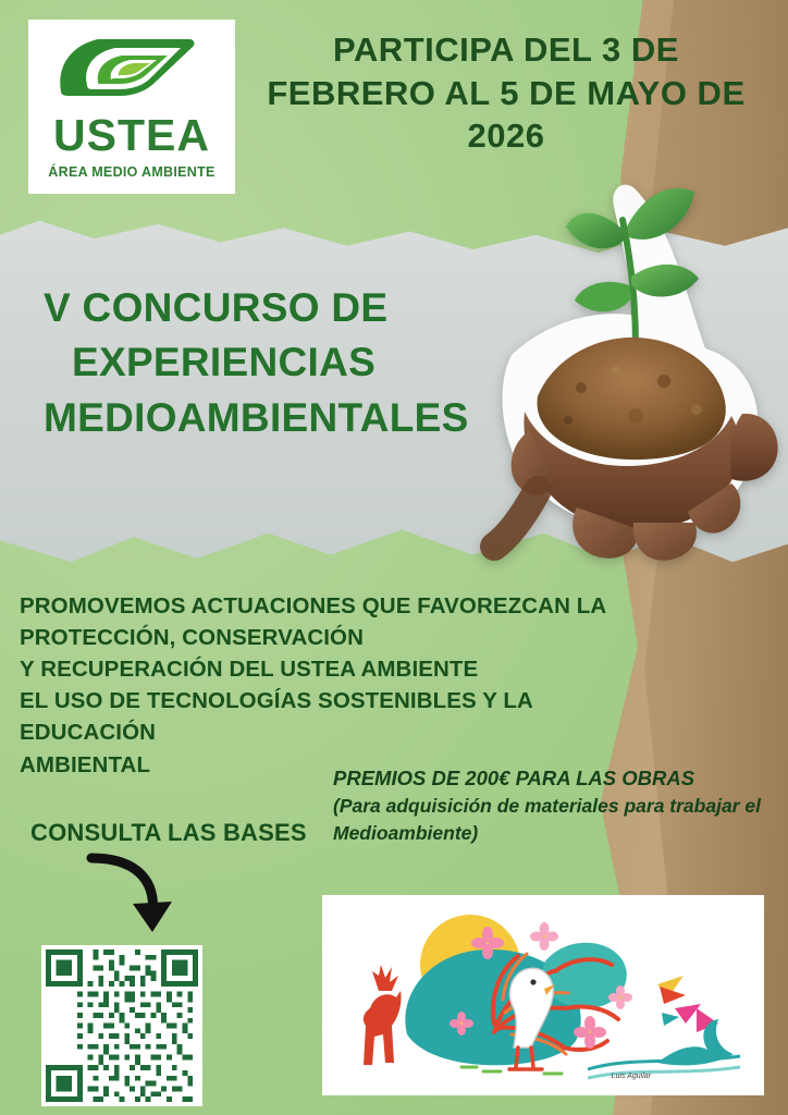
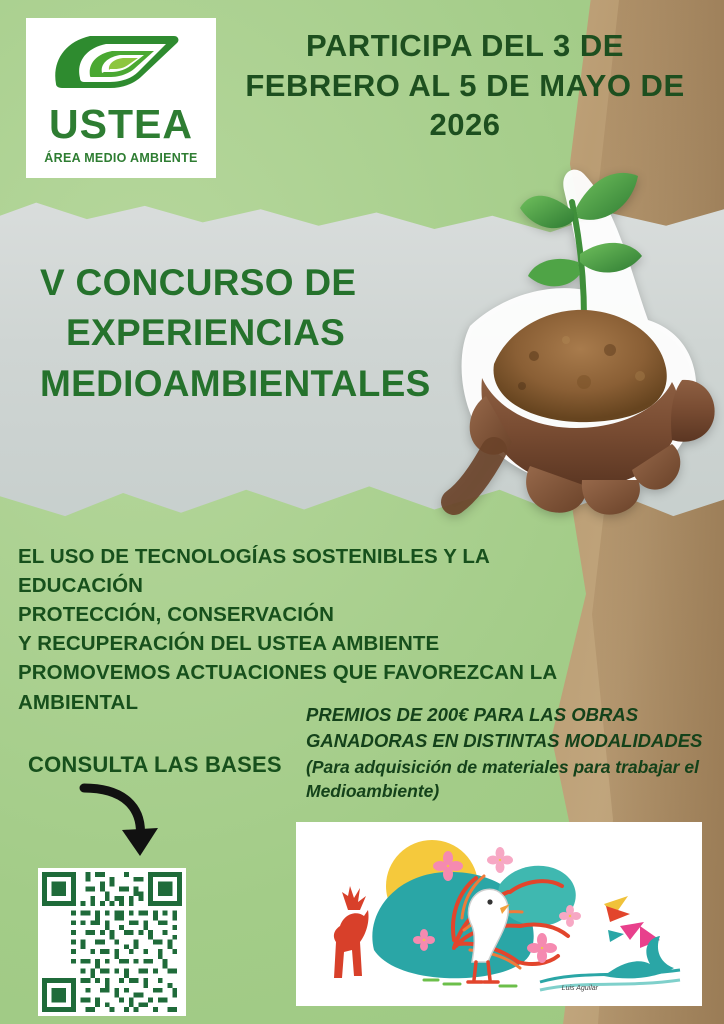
  USTEA
  ÁREA MEDIO AMBIENTE
  PARTICIPA DEL 3 DE FEBRERO AL 5 DE MAYO DE 2026
  V CONCURSO DE
  EXPERIENCIAS
  MEDIOAMBIENTALES
- PROMOVEMOS ACTUACIONES QUE FAVOREZCAN LA
+ EL USO DE TECNOLOGÍAS SOSTENIBLES Y LA EDUCACIÓN
  PROTECCIÓN, CONSERVACIÓN
  Y RECUPERACIÓN DEL USTEA AMBIENTE
- EL USO DE TECNOLOGÍAS SOSTENIBLES Y LA EDUCACIÓN
+ PROMOVEMOS ACTUACIONES QUE FAVOREZCAN LA
  AMBIENTAL
  PREMIOS DE 200€ PARA LAS OBRAS
+ GANADORAS EN DISTINTAS MODALIDADES
  (Para adquisición de materiales para trabajar el Medioambiente)
  CONSULTA LAS BASES
